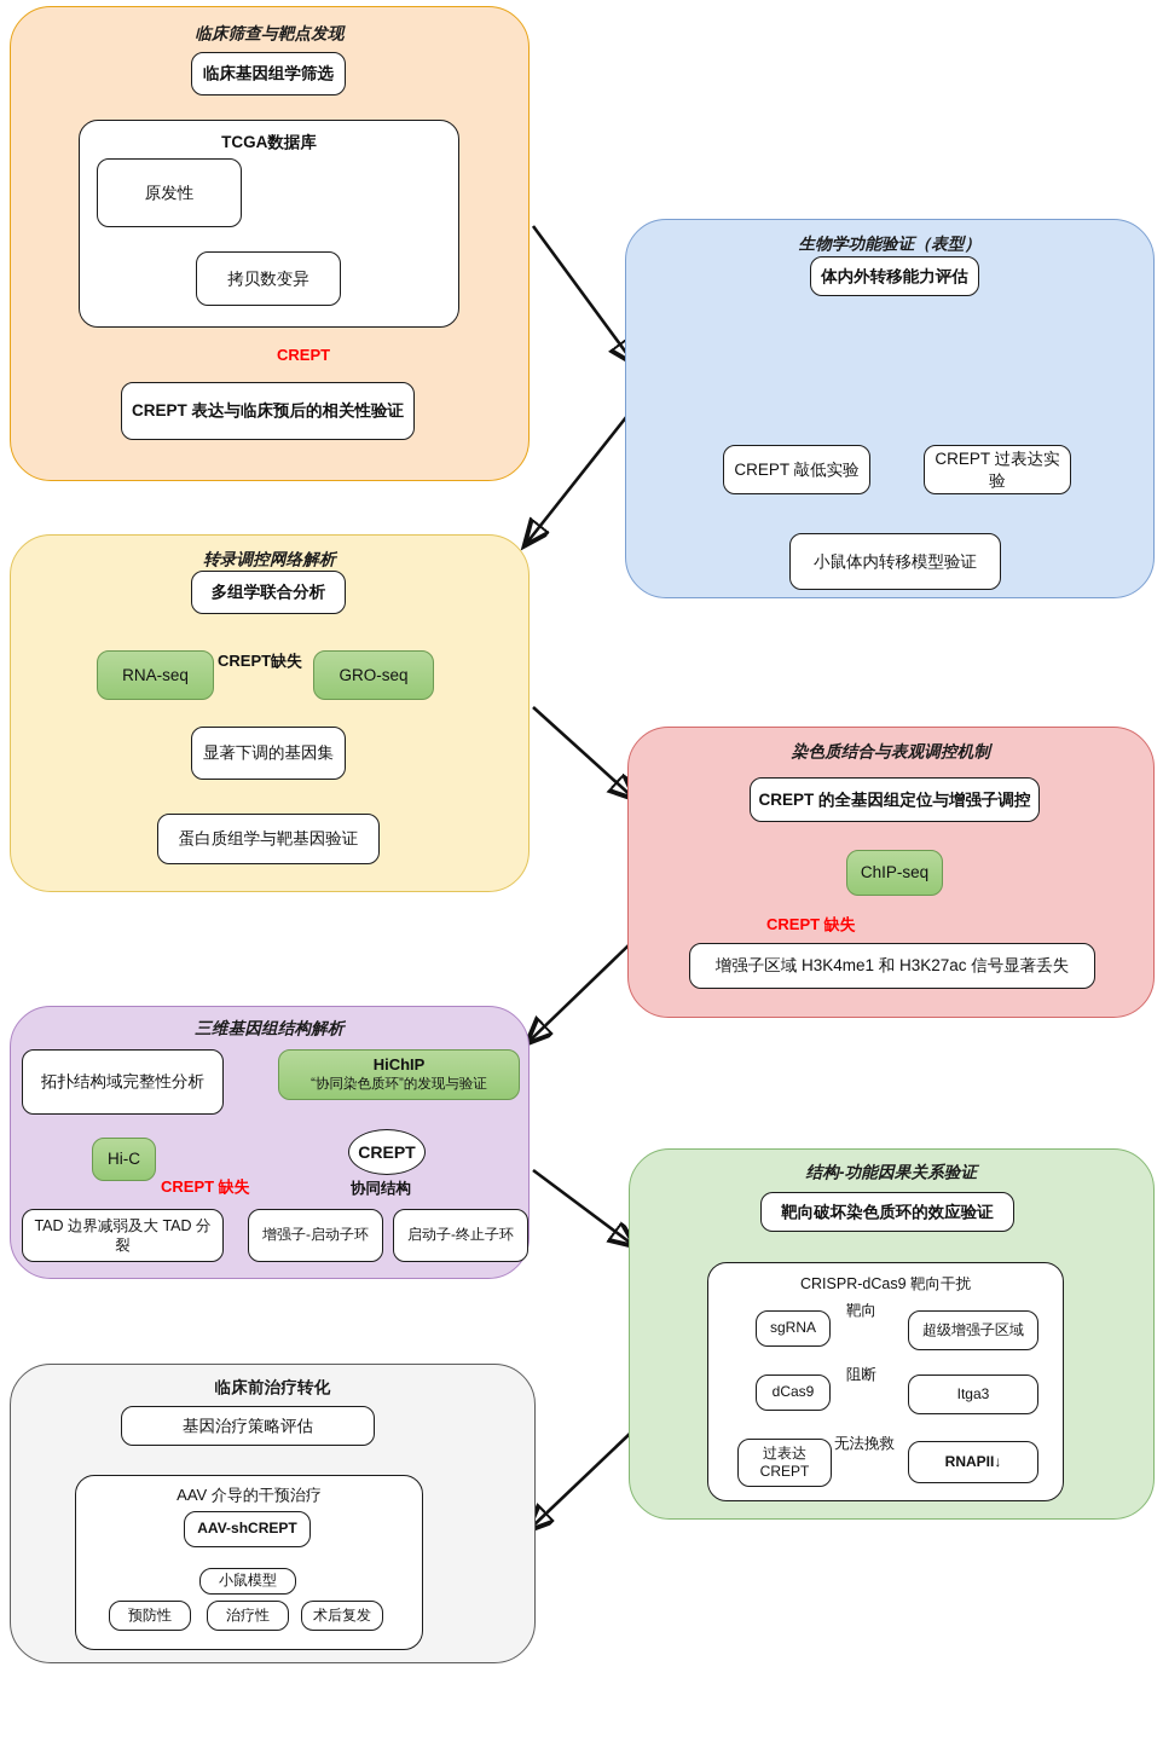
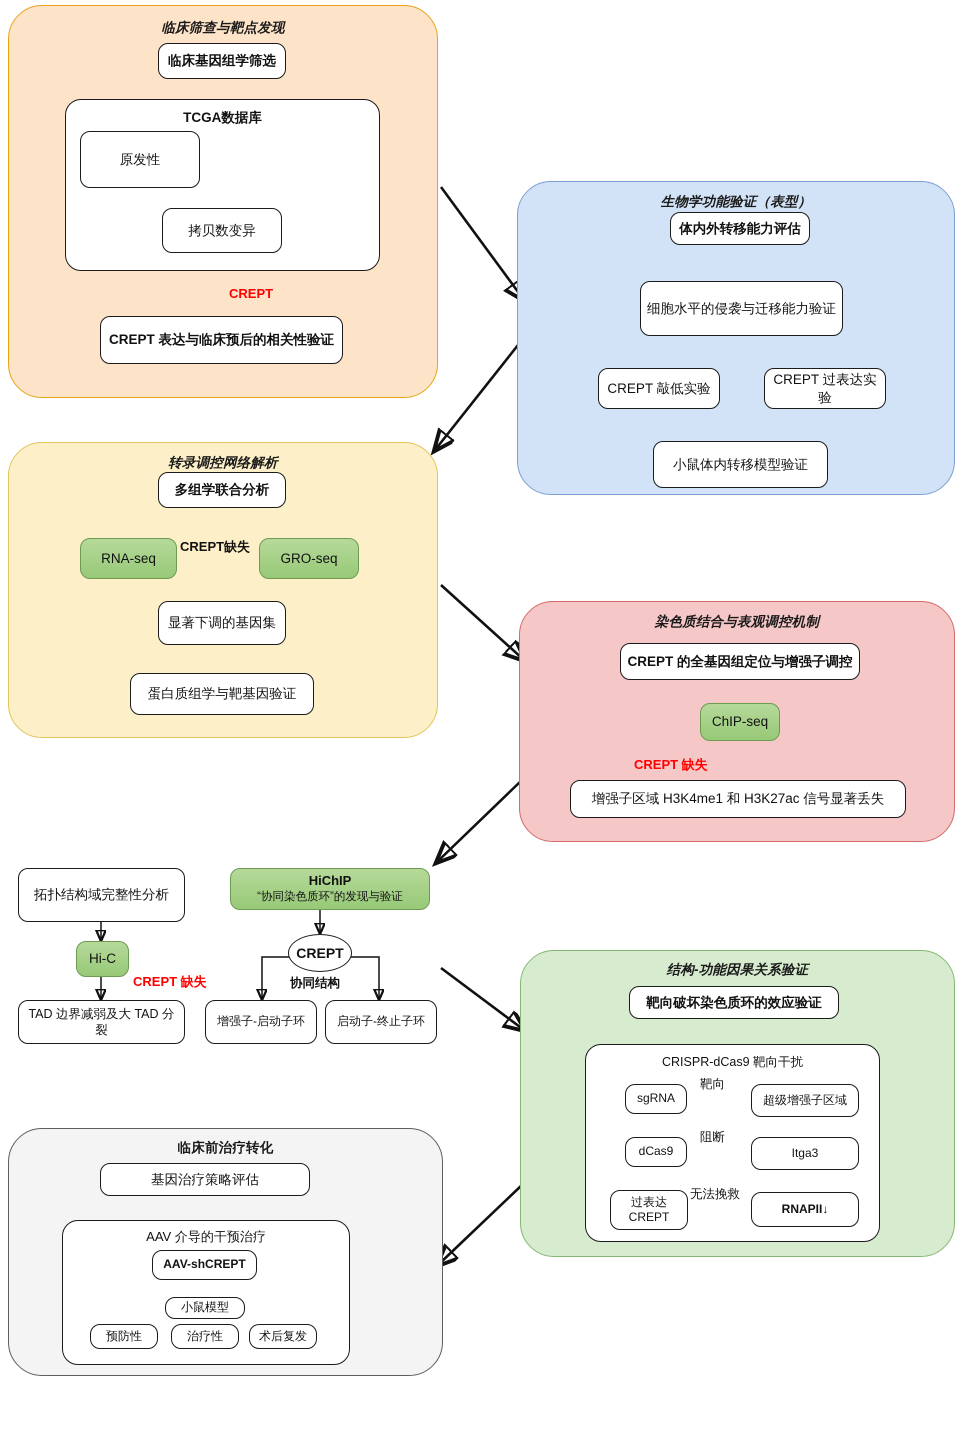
  临床筛查与靶点发现
  临床基因组学筛选
  TCGA数据库
  原发性
  拷贝数变异
  CREPT
  CREPT 表达与临床预后的相关性验证
  生物学功能验证（表型）
  体内外转移能力评估
+ 细胞水平的侵袭与迁移能力验证
  CREPT 敲低实验
  CREPT 过表达实验
  小鼠体内转移模型验证
  转录调控网络解析
  多组学联合分析
  RNA-seq
  GRO-seq
  CREPT缺失
  显著下调的基因集
  蛋白质组学与靶基因验证
  染色质结合与表观调控机制
  CREPT 的全基因组定位与增强子调控
  ChIP-seq
  CREPT 缺失
  增强子区域 H3K4me1 和 H3K27ac 信号显著丢失
- 三维基因组结构解析
  拓扑结构域完整性分析
  Hi-C
  CREPT 缺失
  TAD 边界减弱及大 TAD 分裂
  HiChIP
  “协同染色质环”的发现与验证
  CREPT
  协同结构
  增强子-启动子环
  启动子-终止子环
  结构-功能因果关系验证
  靶向破坏染色质环的效应验证
  CRISPR-dCas9 靶向干扰
  sgRNA
  靶向
  超级增强子区域
  dCas9
  阻断
  Itga3
  过表达
  CREPT
  无法挽救
  RNAPII↓
  临床前治疗转化
  基因治疗策略评估
  AAV 介导的干预治疗
  AAV-shCREPT
  小鼠模型
  预防性
  治疗性
  术后复发
